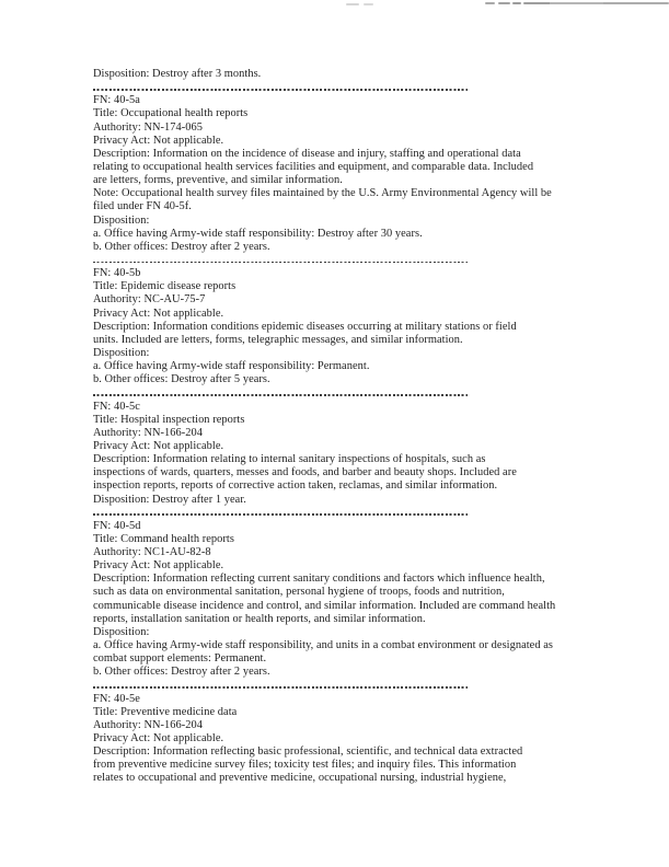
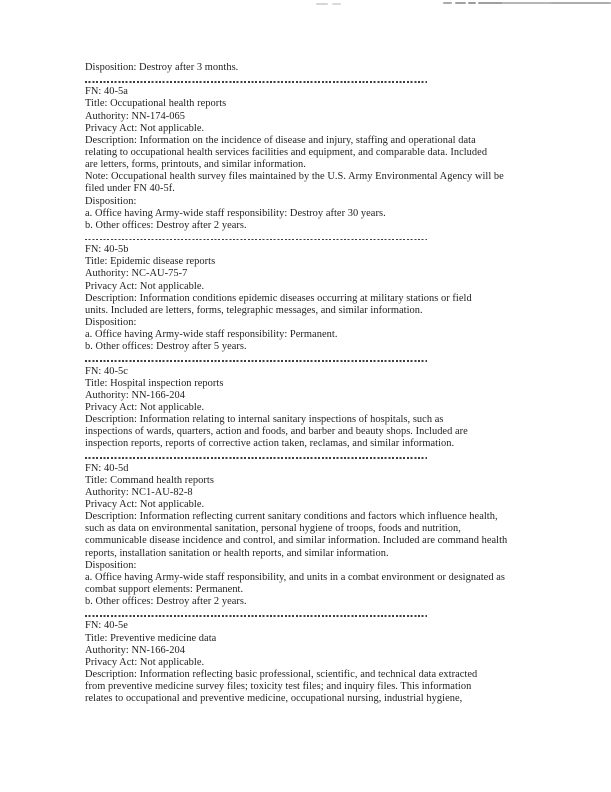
  Disposition: Destroy after 3 months.
  FN: 40-5a
  Title: Occupational health reports
  Authority: NN-174-065
  Privacy Act: Not applicable.
  Description: Information on the incidence of disease and injury, staffing and operational data
  relating to occupational health services facilities and equipment, and comparable data. Included
- are letters, forms, preventive, and similar information.
+ are letters, forms, printouts, and similar information.
  Note: Occupational health survey files maintained by the U.S. Army Environmental Agency will be
  filed under FN 40-5f.
  Disposition:
  a. Office having Army-wide staff responsibility: Destroy after 30 years.
  b. Other offices: Destroy after 2 years.
  FN: 40-5b
  Title: Epidemic disease reports
  Authority: NC-AU-75-7
  Privacy Act: Not applicable.
  Description: Information conditions epidemic diseases occurring at military stations or field
  units. Included are letters, forms, telegraphic messages, and similar information.
  Disposition:
  a. Office having Army-wide staff responsibility: Permanent.
  b. Other offices: Destroy after 5 years.
  FN: 40-5c
  Title: Hospital inspection reports
  Authority: NN-166-204
  Privacy Act: Not applicable.
  Description: Information relating to internal sanitary inspections of hospitals, such as
- inspections of wards, quarters, messes and foods, and barber and beauty shops. Included are
+ inspections of wards, quarters, action and foods, and barber and beauty shops. Included are
  inspection reports, reports of corrective action taken, reclamas, and similar information.
- Disposition: Destroy after 1 year.
  FN: 40-5d
  Title: Command health reports
  Authority: NC1-AU-82-8
  Privacy Act: Not applicable.
  Description: Information reflecting current sanitary conditions and factors which influence health,
  such as data on environmental sanitation, personal hygiene of troops, foods and nutrition,
  communicable disease incidence and control, and similar information. Included are command health
  reports, installation sanitation or health reports, and similar information.
  Disposition:
  a. Office having Army-wide staff responsibility, and units in a combat environment or designated as
  combat support elements: Permanent.
  b. Other offices: Destroy after 2 years.
  FN: 40-5e
  Title: Preventive medicine data
  Authority: NN-166-204
  Privacy Act: Not applicable.
  Description: Information reflecting basic professional, scientific, and technical data extracted
  from preventive medicine survey files; toxicity test files; and inquiry files. This information
  relates to occupational and preventive medicine, occupational nursing, industrial hygiene,
